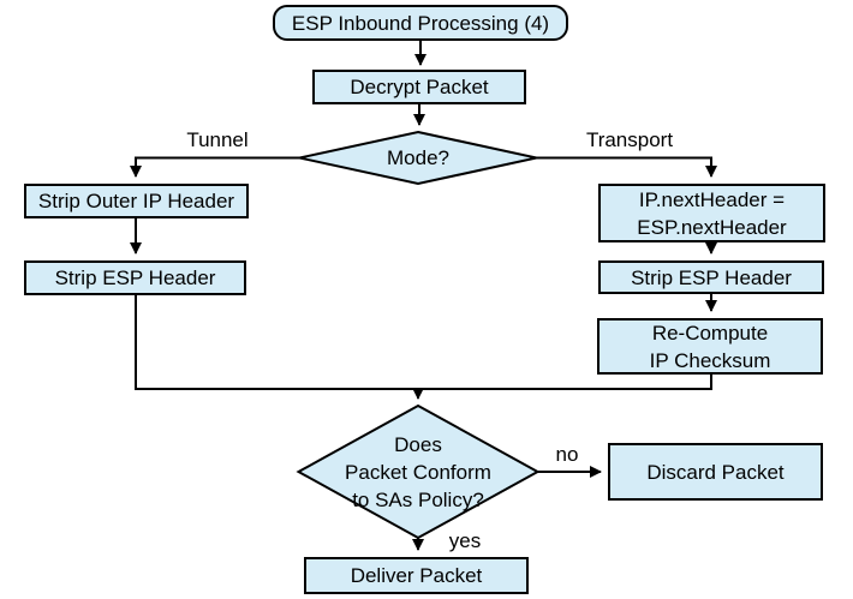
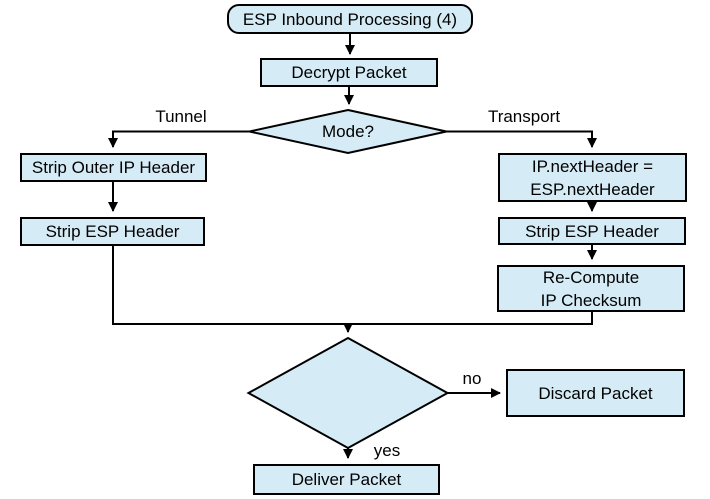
  ESP Inbound Processing (4)
  Decrypt Packet
  Mode?
  Tunnel
  Transport
  Strip Outer IP Header
  Strip ESP Header
  IP.nextHeader =
  ESP.nextHeader
  Strip ESP Header
  Re-Compute
  IP Checksum
- Does
- Packet Conform
- to SAs Policy?
  no
  yes
  Discard Packet
  Deliver Packet
